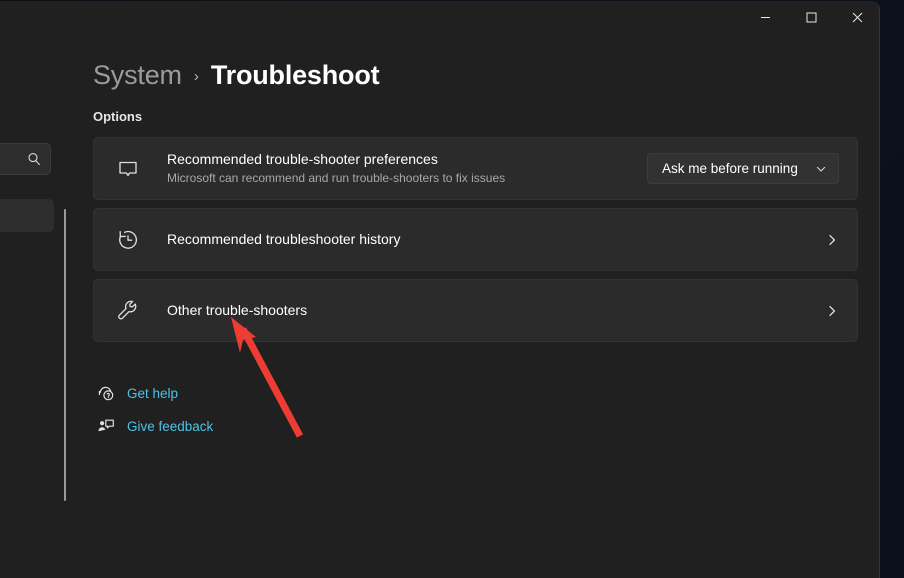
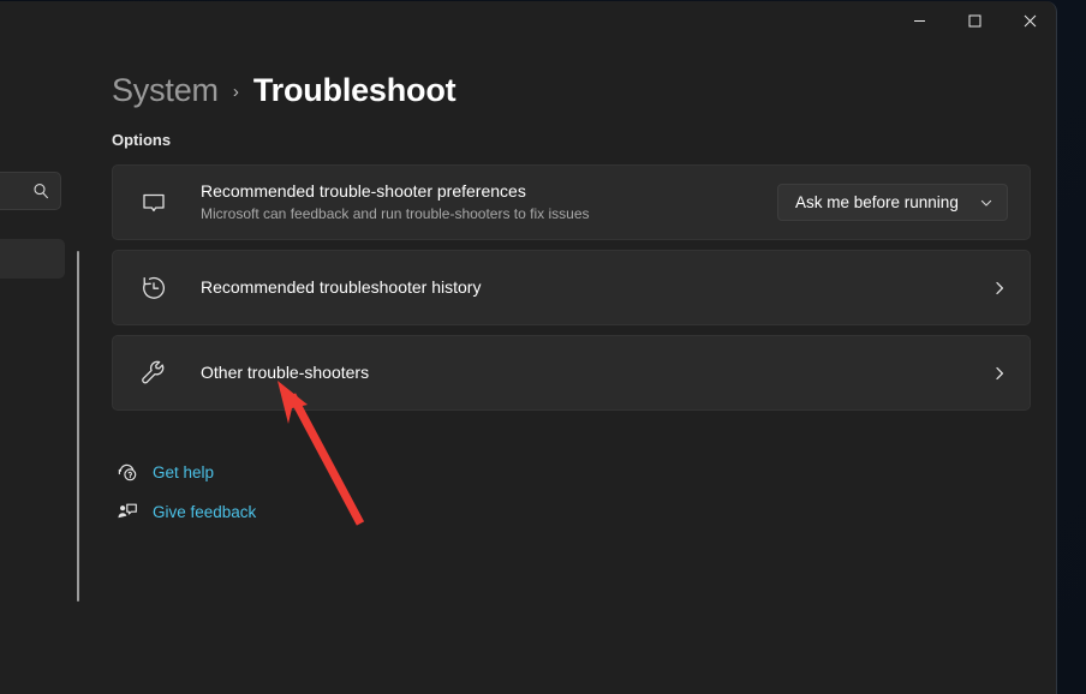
  System
  ›
  Troubleshoot
  Options
  Recommended trouble-shooter preferences
- Microsoft can recommend and run trouble-shooters to fix issues
+ Microsoft can feedback and run trouble-shooters to fix issues
  Ask me before running
  Recommended troubleshooter history
  Other trouble-shooters
  Get help
  Give feedback
